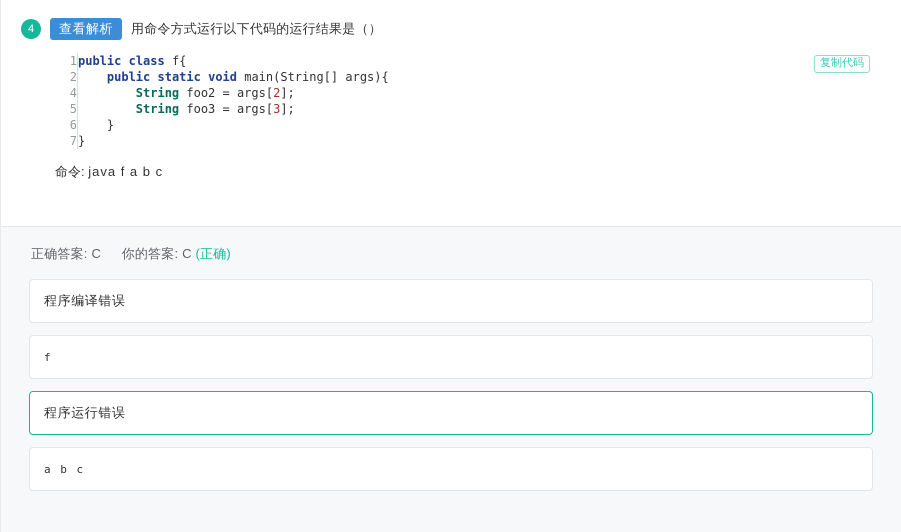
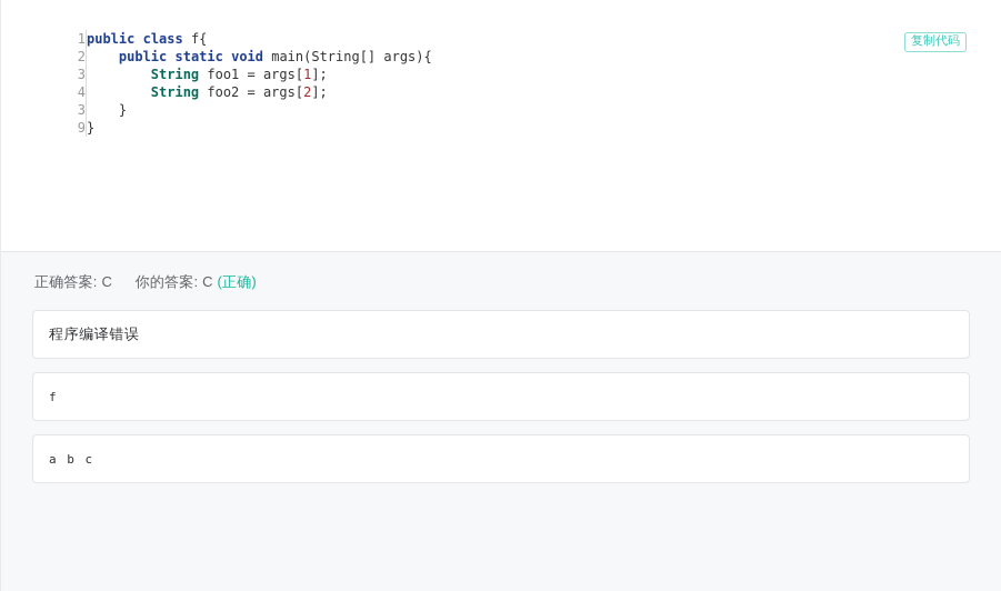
- 4
- 查看解析
- 用命令方式运行以下代码的运行结果是（）
  复制代码
  1	public class f{
  2	public static void main(String[] args){
+ 3	String foo1 = args[1];
  4	String foo2 = args[2];
- 5	String foo3 = args[3];
- 6	}
+ 3	}
- 7	}
+ 9	}
- 命令: java f a b c
  正确答案: C 你的答案: C (正确)
  程序编译错误
  f
- 程序运行错误
  a b c
